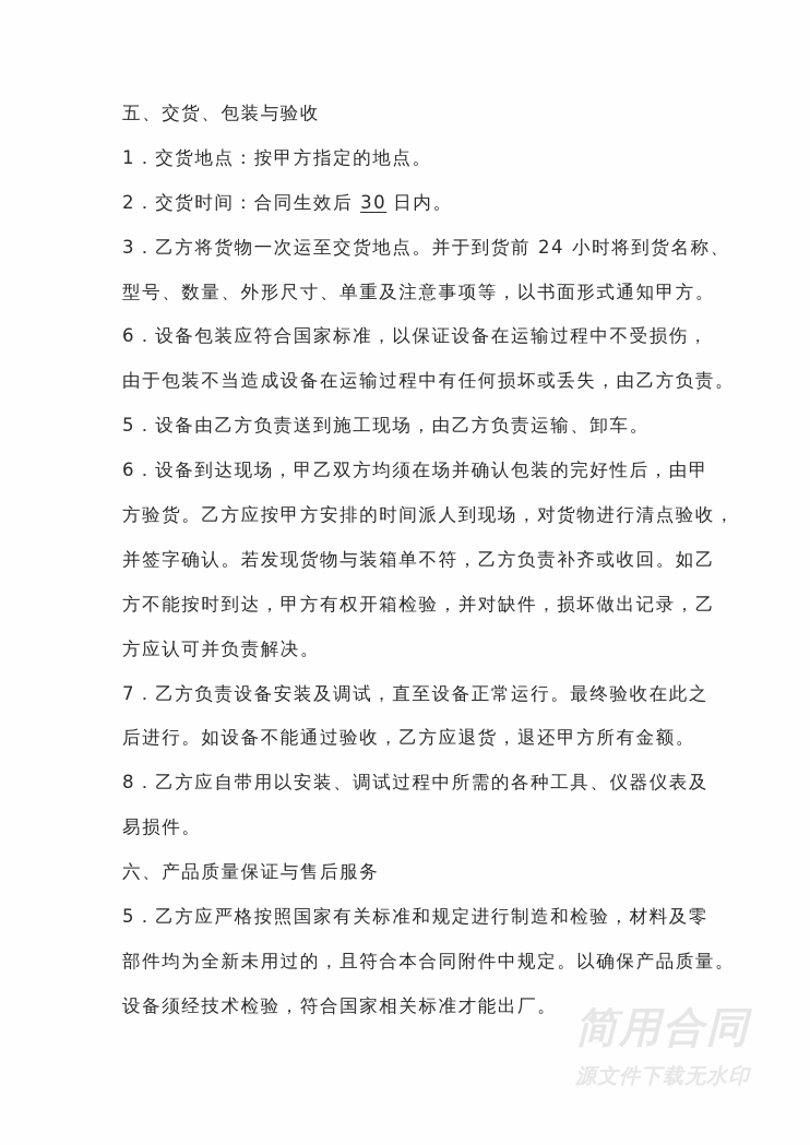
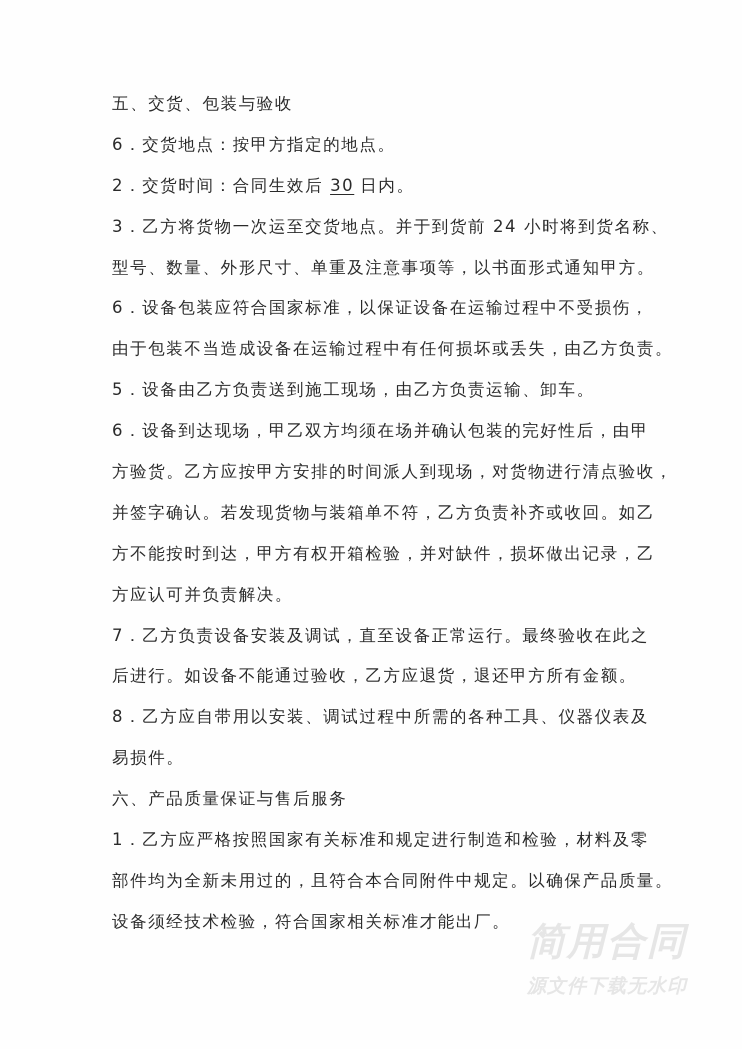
  五、交货、包装与验收
- 1．交货地点：按甲方指定的地点。
+ 6．交货地点：按甲方指定的地点。
  2．交货时间：合同生效后 30 日内。
  3．乙方将货物一次运至交货地点。并于到货前 24 小时将到货名称、
  型号、数量、外形尺寸、单重及注意事项等，以书面形式通知甲方。
  6．设备包装应符合国家标准，以保证设备在运输过程中不受损伤，
  由于包装不当造成设备在运输过程中有任何损坏或丢失，由乙方负责。
  5．设备由乙方负责送到施工现场，由乙方负责运输、卸车。
  6．设备到达现场，甲乙双方均须在场并确认包装的完好性后，由甲
  方验货。乙方应按甲方安排的时间派人到现场，对货物进行清点验收，
  并签字确认。若发现货物与装箱单不符，乙方负责补齐或收回。如乙
  方不能按时到达，甲方有权开箱检验，并对缺件，损坏做出记录，乙
  方应认可并负责解决。
  7．乙方负责设备安装及调试，直至设备正常运行。最终验收在此之
  后进行。如设备不能通过验收，乙方应退货，退还甲方所有金额。
  8．乙方应自带用以安装、调试过程中所需的各种工具、仪器仪表及
  易损件。
  六、产品质量保证与售后服务
- 5．乙方应严格按照国家有关标准和规定进行制造和检验，材料及零
+ 1．乙方应严格按照国家有关标准和规定进行制造和检验，材料及零
  部件均为全新未用过的，且符合本合同附件中规定。以确保产品质量。
  设备须经技术检验，符合国家相关标准才能出厂。
  简用合同
  源文件下载无水印
